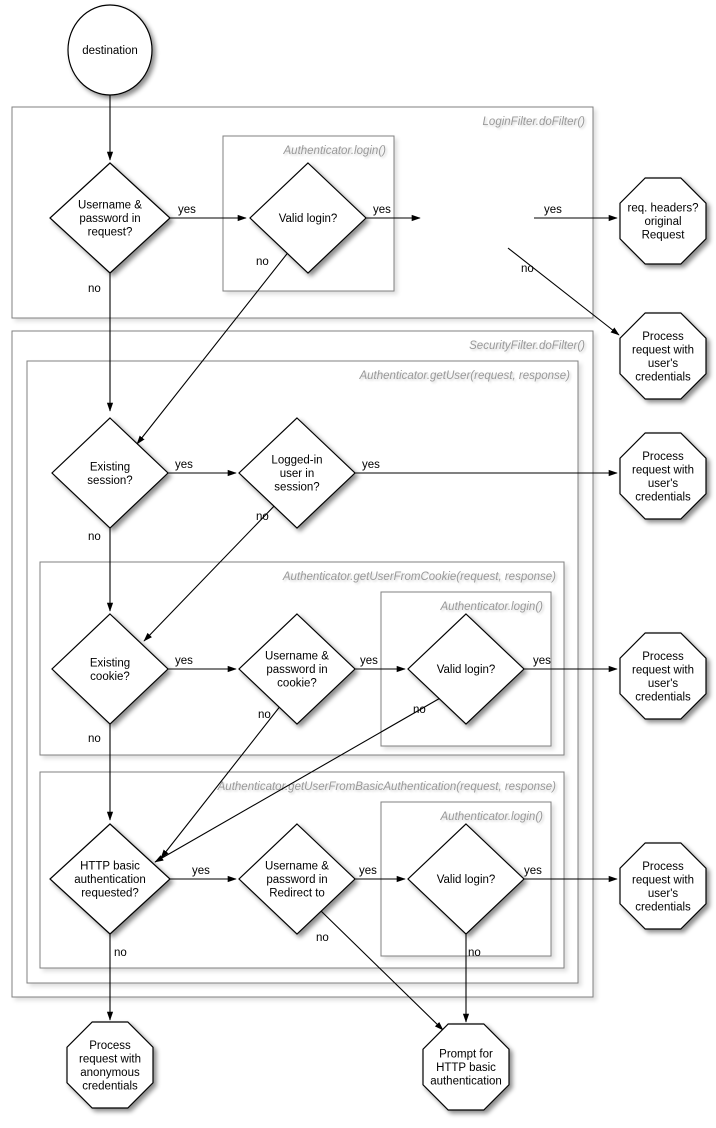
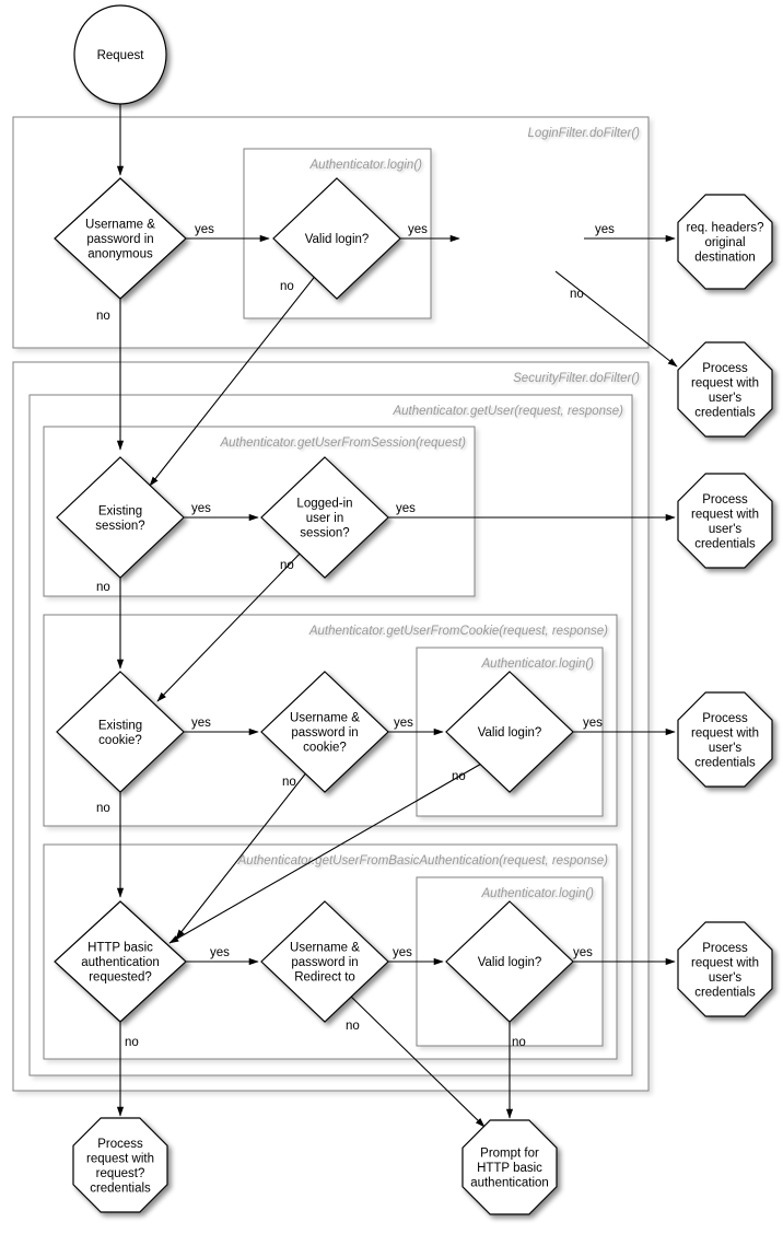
  LoginFilter.doFilter()
  Authenticator.login()
  SecurityFilter.doFilter()
  Authenticator.getUser(request, response)
+ Authenticator.getUserFromSession(request)
  Authenticator.getUserFromCookie(request, response)
  Authenticator.login()
  Authenticator.getUserFromBasicAuthentication(request, response)
  Authenticator.login()
  yes
  no
  yes
  no
  yes
  no
  yes
  no
  yes
  no
  yes
  no
  yes
  no
  yes
  no
  yes
  no
  yes
  no
  yes
  no
- destination
+ Request
  Username &
  password in
- request?
+ anonymous
  Valid login?
  req. headers?
  original
- Request
+ destination
  Process
  request with
  user's
  credentials
  Existing
  session?
  Logged-in
  user in
  session?
  Process
  request with
  user's
  credentials
  Existing
  cookie?
  Username &
  password in
  cookie?
  Valid login?
  Process
  request with
  user's
  credentials
  HTTP basic
  authentication
  requested?
  Username &
  password in
  Redirect to
  Valid login?
  Process
  request with
  user's
  credentials
  Process
  request with
- anonymous
+ request?
  credentials
  Prompt for
  HTTP basic
  authentication
